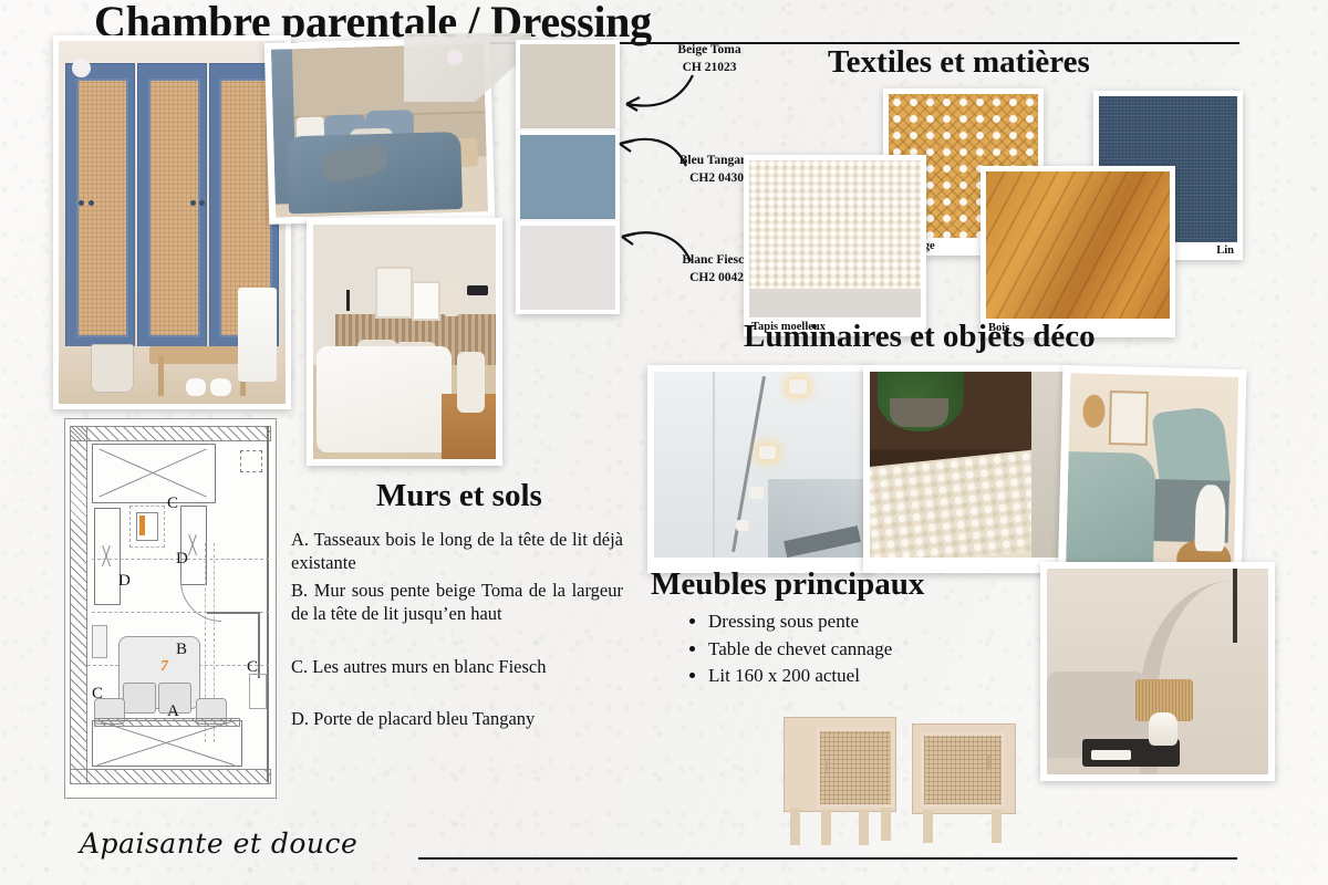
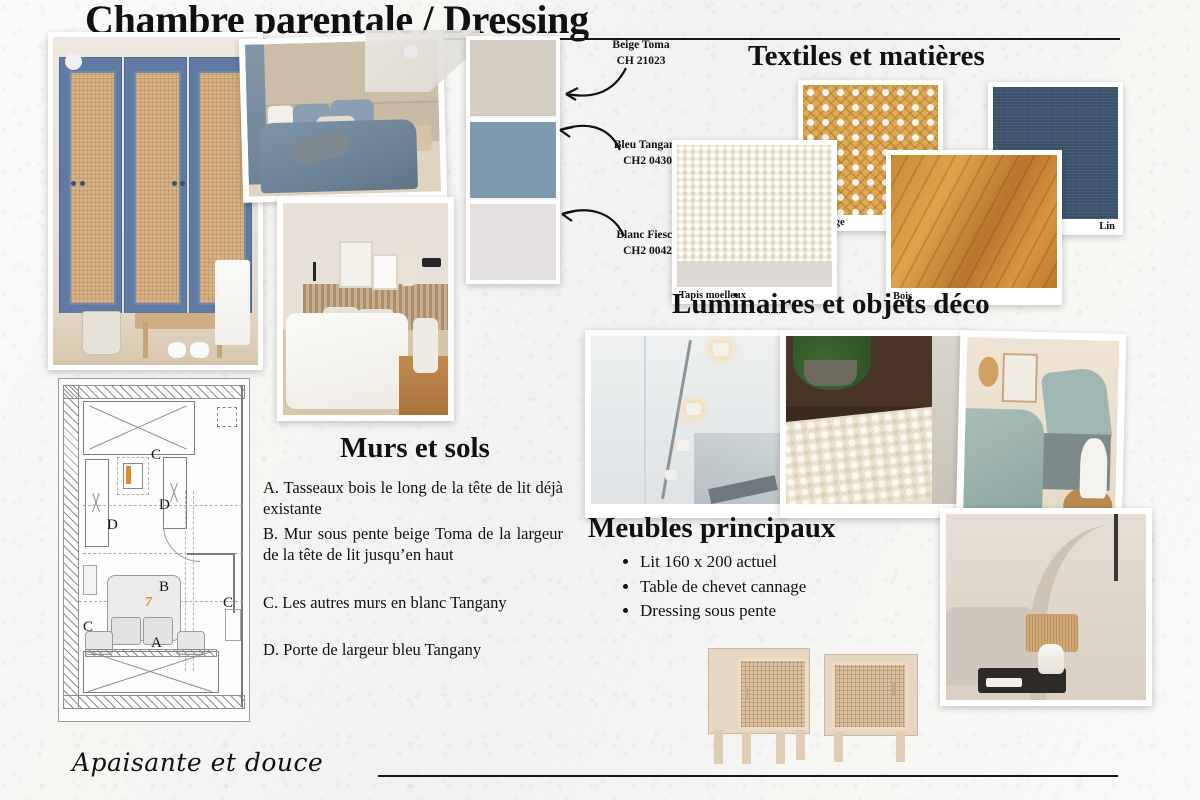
  Chambre parentale / Dressing
  Beige Toma
  CH 21023
  leu Tanga
  CH2 0430
  Blanc Fiesc
  CH2 0042
  Textiles et matières
  Lin
  Tapis moelleux
  Bois
  Luminaires et objets déco
  Murs et sols
  A. Tasseaux bois le long de la tête de lit déjà existante
  B. Mur sous pente beige Toma de la largeur de la tête de lit jusqu’en haut
- C. Les autres murs en blanc Fiesch
+ C. Les autres murs en blanc Tangany
- D. Porte de placard bleu Tangany
+ D. Porte de largeur bleu Tangany
  Meubles principaux
- Dressing sous pente
+ Lit 160 x 200 actuel
  Table de chevet cannage
- Lit 160 x 200 actuel
+ Dressing sous pente
  C
  D
  D
  B
  C
  C
  A
  7
  Apaisante et douce
